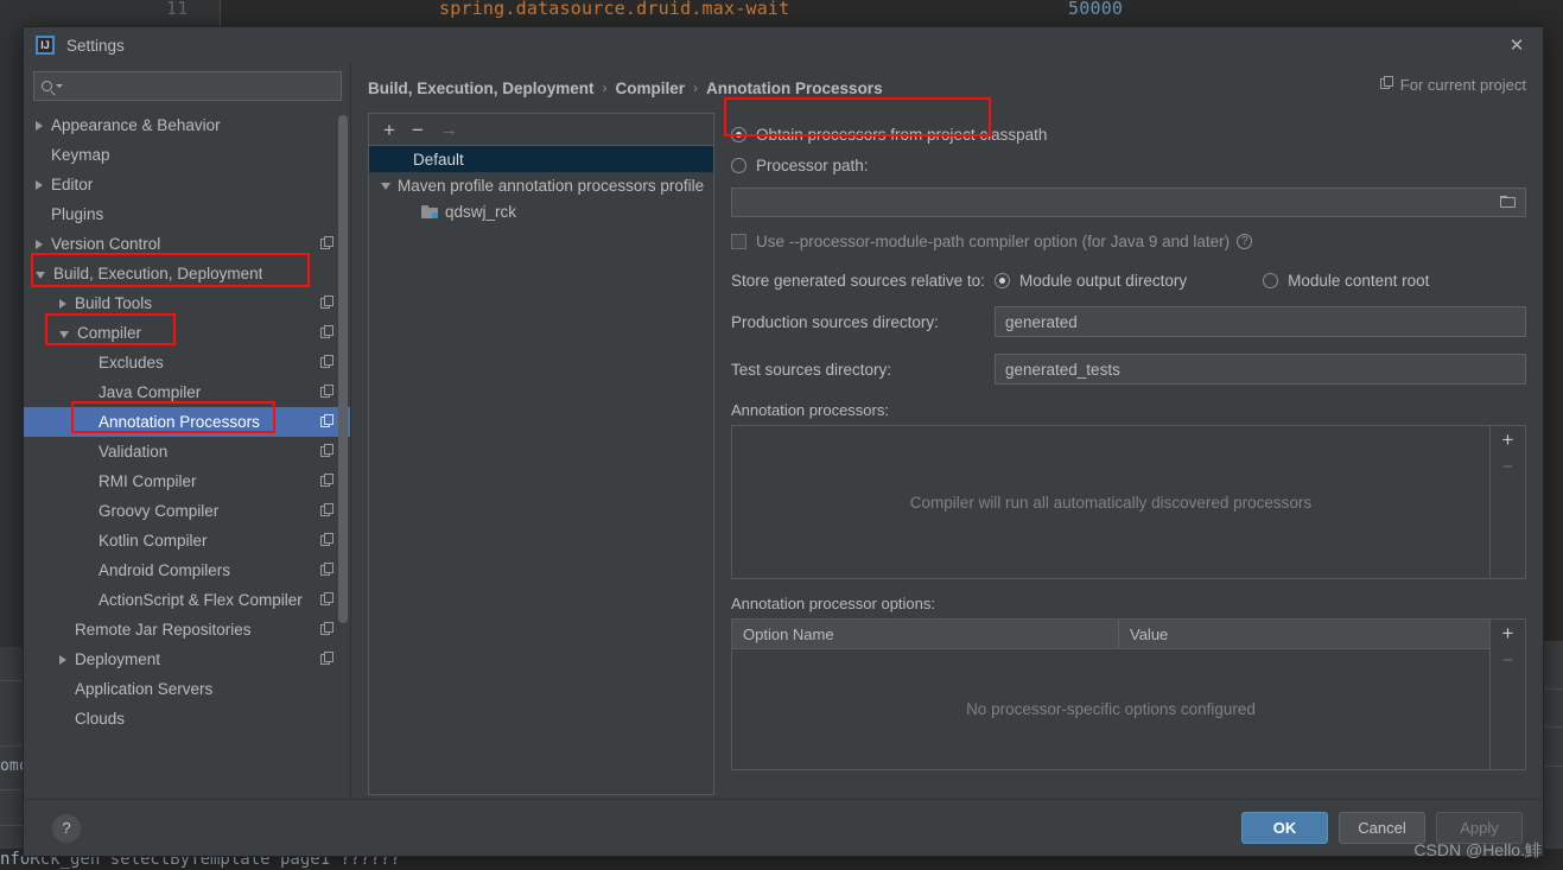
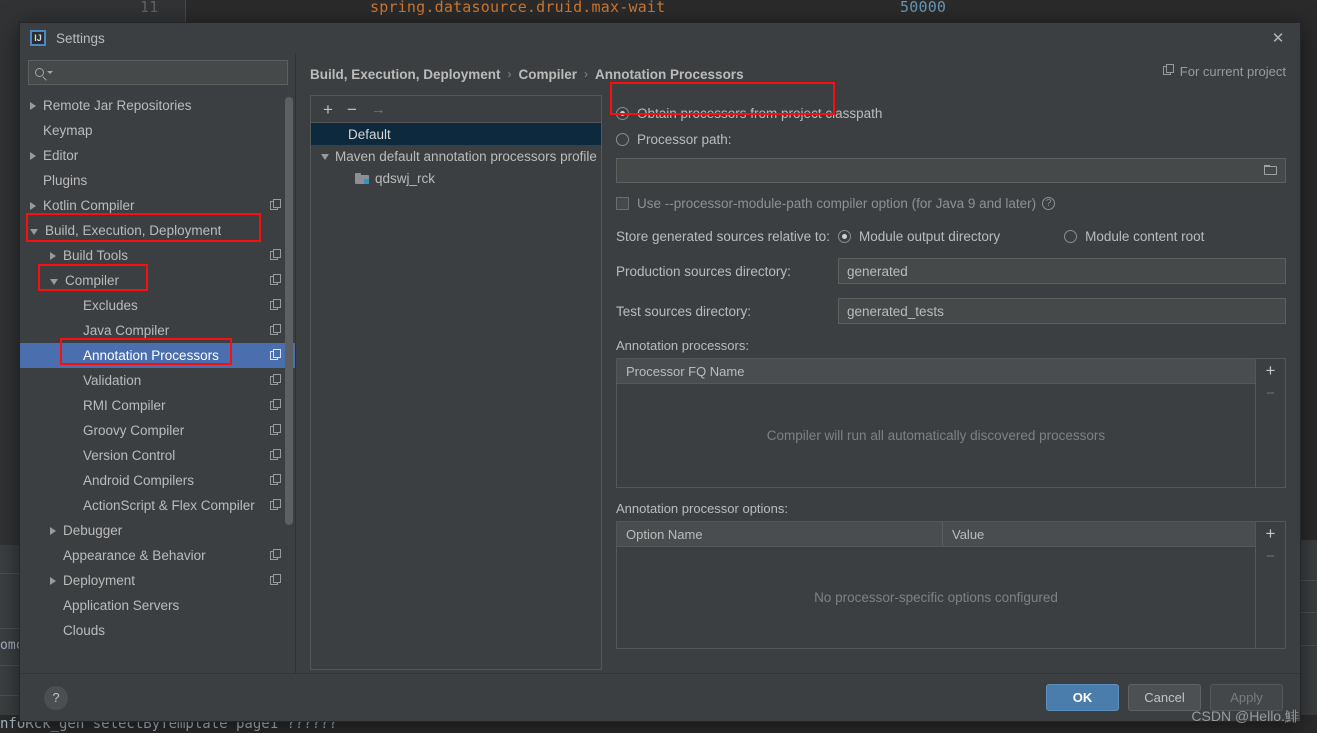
  11
  spring.datasource.druid.max-wait
  50000
  nfoRck_gen selectByTemplate page1 ??????
  IJ
  Settings
  ✕
- Appearance & Behavior
+ Remote Jar Repositories
  Keymap
  Editor
  Plugins
- Version Control
+ Kotlin Compiler
  Build, Execution, Deployment
  Build Tools
  Compiler
  Excludes
  Java Compiler
  Annotation Processors
  Validation
  RMI Compiler
  Groovy Compiler
- Kotlin Compiler
+ Version Control
  Android Compilers
  ActionScript & Flex Compiler
+ Debugger
- Remote Jar Repositories
+ Appearance & Behavior
  Deployment
  Application Servers
  Clouds
  Build, Execution, Deployment
  ›
  Compiler
  ›
  Annotation Processors
  For current project
  +
  −
  →
  Default
- Maven profile annotation processors profile
+ Maven default annotation processors profile
  qdswj_rck
  Obtain processors from project classpath
  Processor path:
  Use --processor-module-path compiler option (for Java 9 and later)
  ?
  Store generated sources relative to:
  Module output directory
  Module content root
  Production sources directory:
  generated
  Test sources directory:
  generated_tests
  Annotation processors:
+ Processor FQ Name
  Compiler will run all automatically discovered processors
  +
  −
  Annotation processor options:
  Option Name
  Value
  No processor-specific options configured
  +
  −
  ?
  OK
  Cancel
  Apply
  CSDN @Hello.鯡
